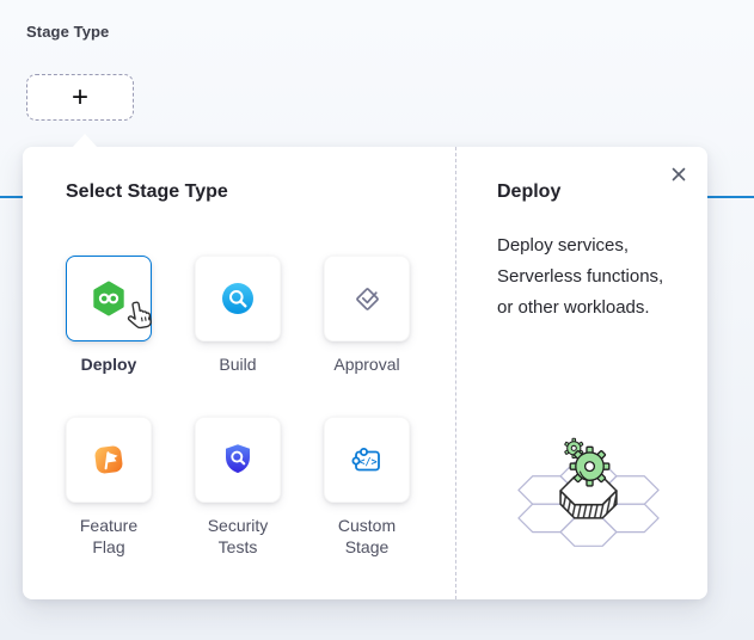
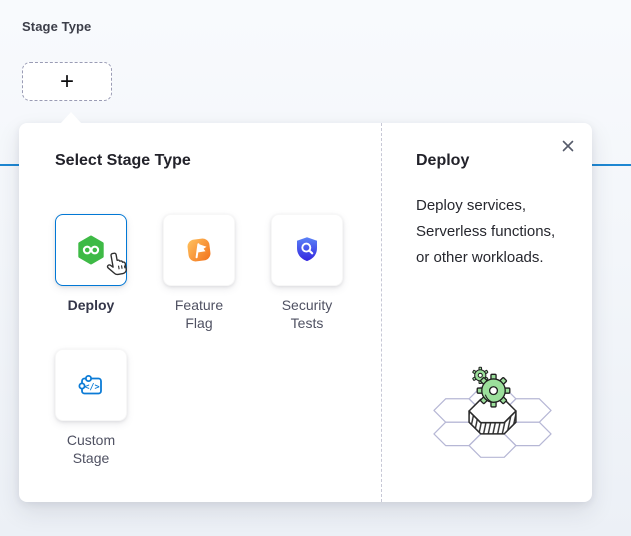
  Stage Type
  +
  Select Stage Type
  Deploy
- Build
- Approval
  Feature Flag
  Security Tests
  </>
  Custom Stage
  Deploy
  Deploy services,
  Serverless functions,
  or other workloads.
